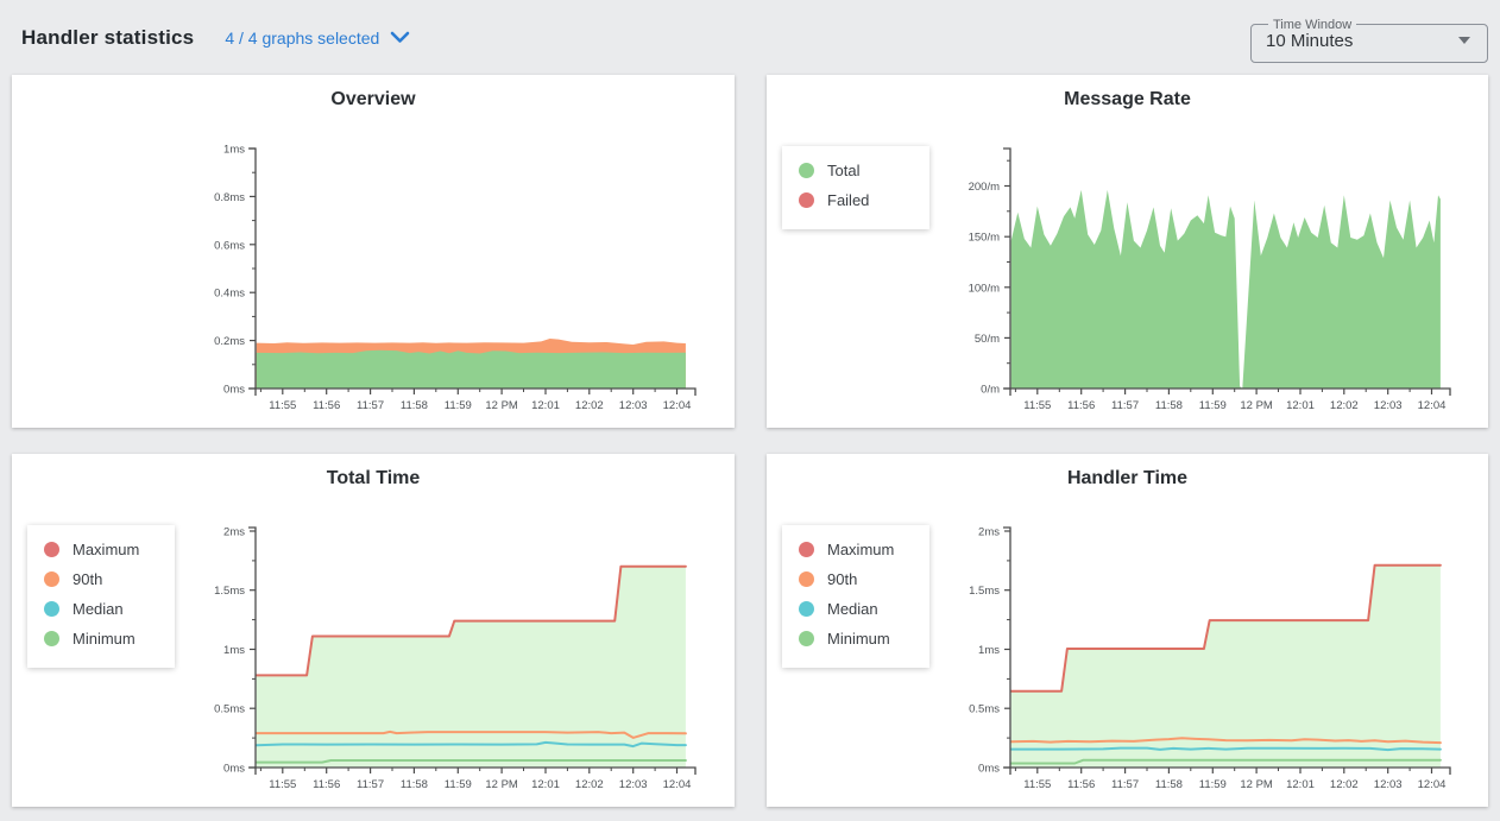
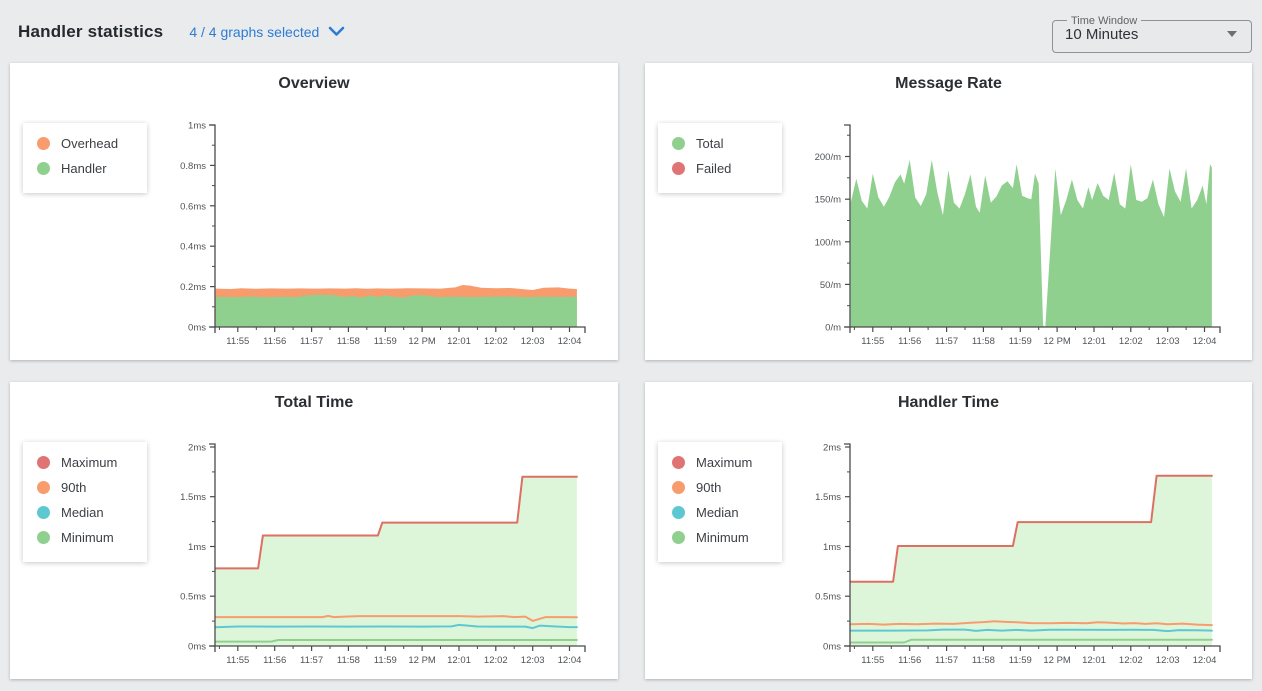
  Handler statistics
  4 / 4 graphs selected
  Time Window
  10 Minutes
  Overview
+ Overhead
+ Handler
  0ms
  0.2ms
  0.4ms
  0.6ms
  0.8ms
  1ms
  11:55
  11:56
  11:57
  11:58
  11:59
  12 PM
  12:01
  12:02
  12:03
  12:04
  Message Rate
  Total
  Failed
  0/m
  50/m
  100/m
  150/m
  200/m
  11:55
  11:56
  11:57
  11:58
  11:59
  12 PM
  12:01
  12:02
  12:03
  12:04
  Total Time
  Maximum
  90th
  Median
  Minimum
  0ms
  0.5ms
  1ms
  1.5ms
  2ms
  11:55
  11:56
  11:57
  11:58
  11:59
  12 PM
  12:01
  12:02
  12:03
  12:04
  Handler Time
  Maximum
  90th
  Median
  Minimum
  0ms
  0.5ms
  1ms
  1.5ms
  2ms
  11:55
  11:56
  11:57
  11:58
  11:59
  12 PM
  12:01
  12:02
  12:03
  12:04
